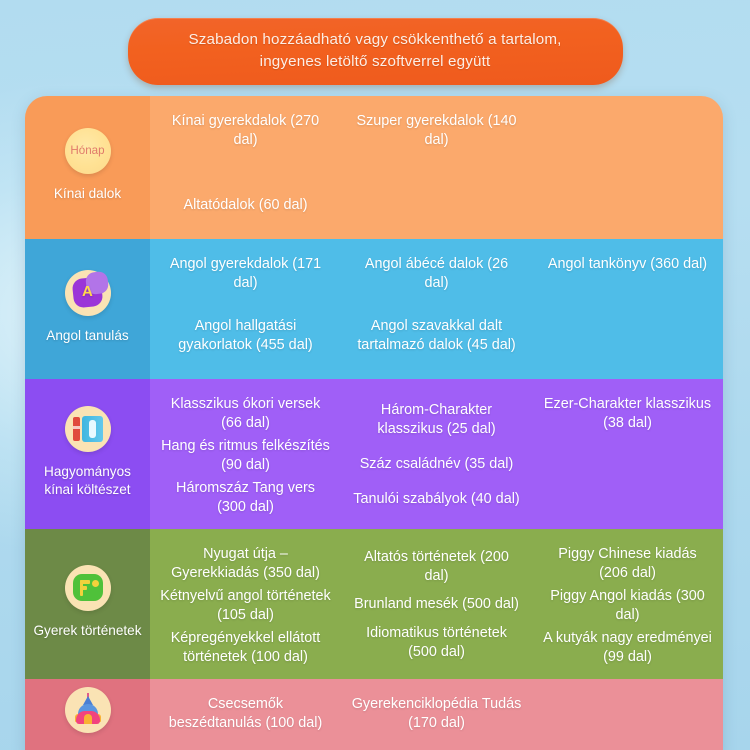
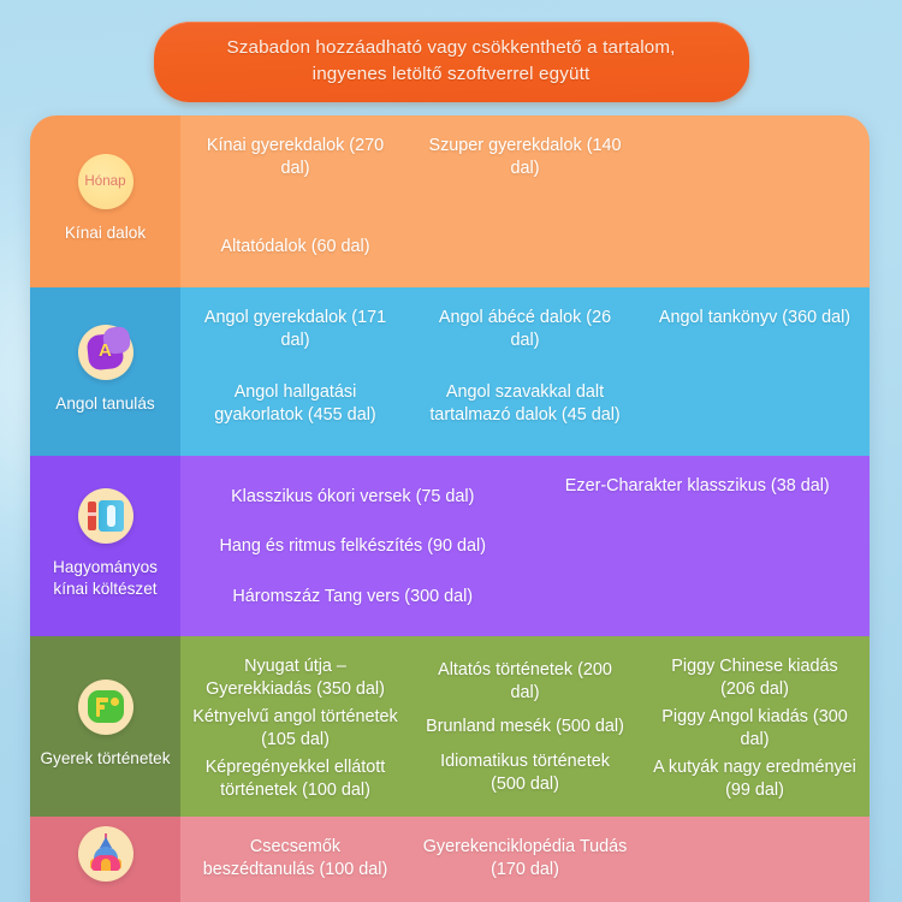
  Szabadon hozzáadható vagy csökkenthető a tartalom,
  ingyenes letöltő szoftverrel együtt
  Hónap
  Kínai dalok
  Kínai gyerekdalok (270 dal)
  Altatódalok (60 dal)
  Szuper gyerekdalok (140 dal)
  Angol tanulás
  Angol gyerekdalok (171 dal)
  Angol hallgatási gyakorlatok (455 dal)
  Angol ábécé dalok (26 dal)
  Angol szavakkal dalt tartalmazó dalok (45 dal)
  Angol tankönyv (360 dal)
  Hagyományos kínai költészet
- Klasszikus ókori versek (66 dal)
+ Klasszikus ókori versek (75 dal)
  Hang és ritmus felkészítés (90 dal)
  Háromszáz Tang vers (300 dal)
- Három-Charakter klasszikus (25 dal)
- Száz családnév (35 dal)
- Tanulói szabályok (40 dal)
  Ezer-Charakter klasszikus (38 dal)
  Gyerek történetek
  Nyugat útja – Gyerekkiadás (350 dal)
  Kétnyelvű angol történetek (105 dal)
  Képregényekkel ellátott történetek (100 dal)
  Altatós történetek (200 dal)
  Brunland mesék (500 dal)
  Idiomatikus történetek (500 dal)
  Piggy Chinese kiadás (206 dal)
  Piggy Angol kiadás (300 dal)
  A kutyák nagy eredményei (99 dal)
  Csecsemők beszédtanulás (100 dal)
  Gyerekenciklopédia Tudás (170 dal)
